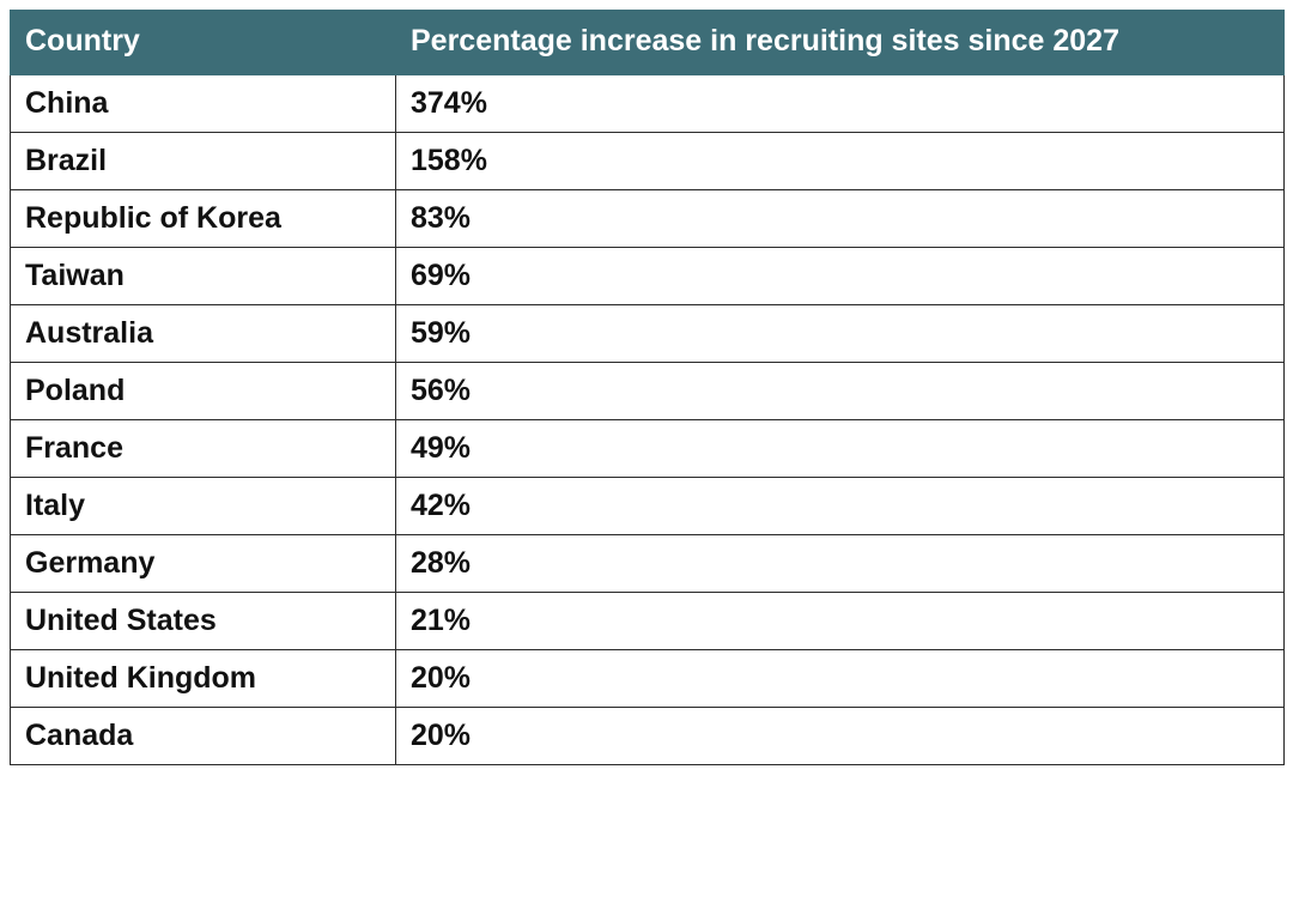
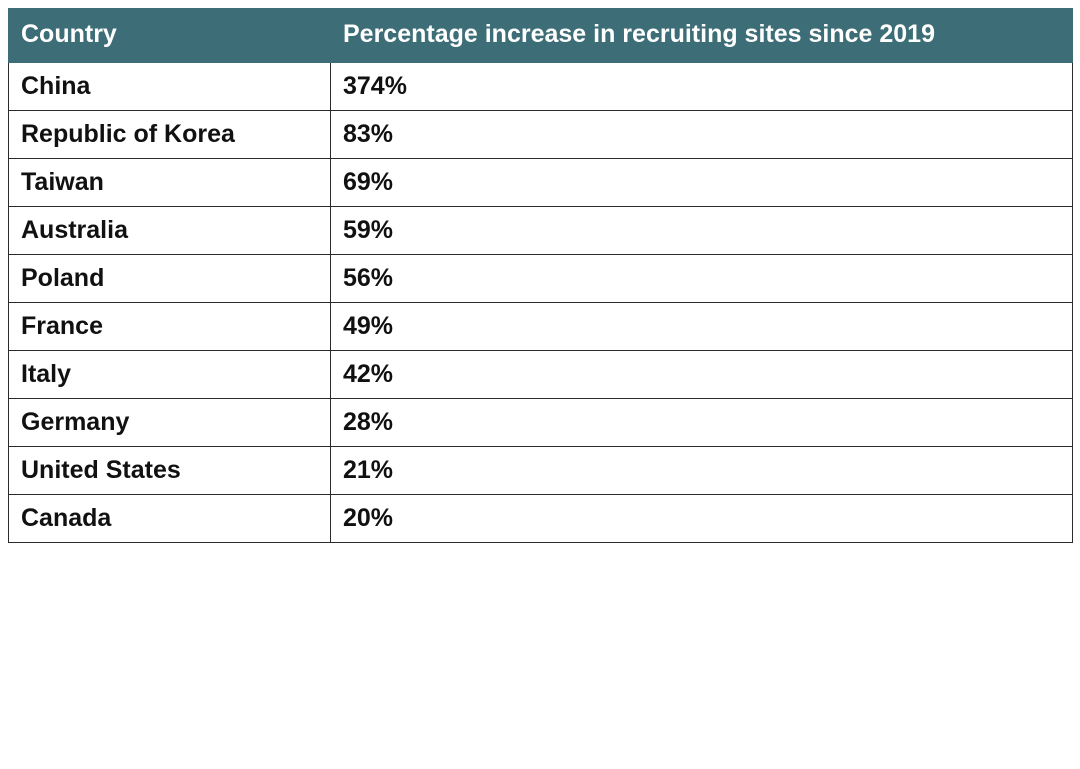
- Country	Percentage increase in recruiting sites since 2027
+ Country	Percentage increase in recruiting sites since 2019
  China	374%
- Brazil	158%
  Republic of Korea	83%
  Taiwan	69%
  Australia	59%
  Poland	56%
  France	49%
  Italy	42%
  Germany	28%
  United States	21%
- United Kingdom	20%
  Canada	20%
